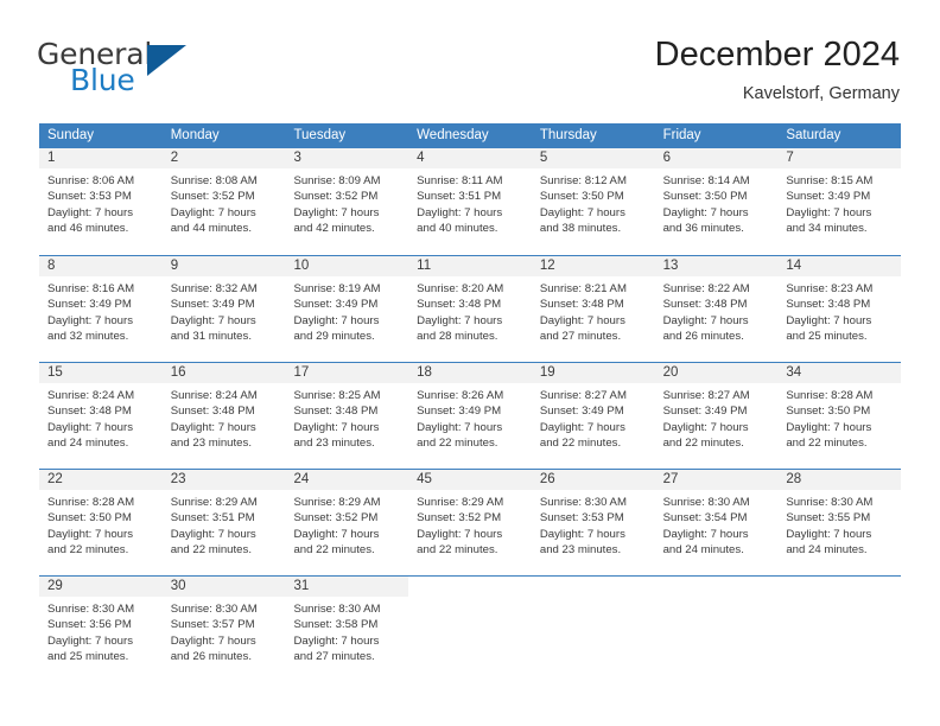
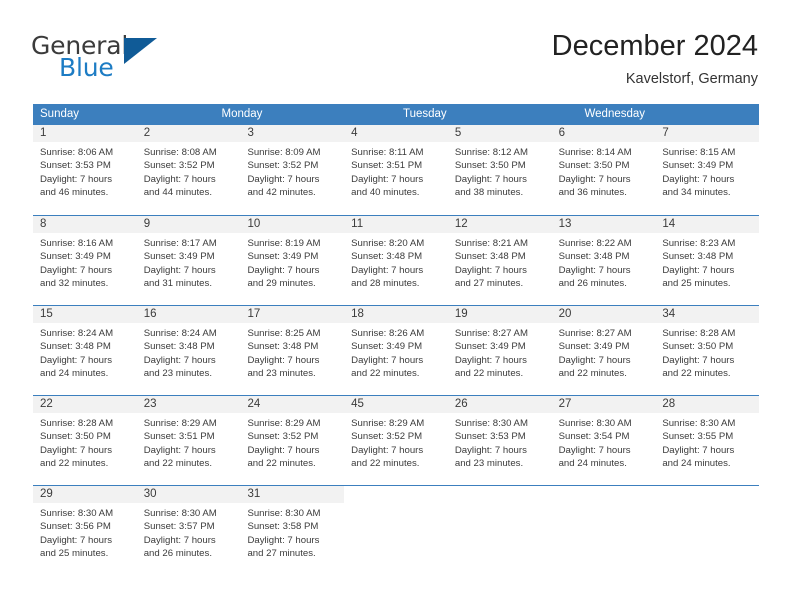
  General
  Blue
  December 2024
  Kavelstorf, Germany
  Sunday
  Monday
  Tuesday
  Wednesday
- Thursday
- Friday
- Saturday
  1
  Sunrise: 8:06 AM
  Sunset: 3:53 PM
  Daylight: 7 hours
  and 46 minutes.
  2
  Sunrise: 8:08 AM
  Sunset: 3:52 PM
  Daylight: 7 hours
  and 44 minutes.
  3
  Sunrise: 8:09 AM
  Sunset: 3:52 PM
  Daylight: 7 hours
  and 42 minutes.
  4
  Sunrise: 8:11 AM
  Sunset: 3:51 PM
  Daylight: 7 hours
  and 40 minutes.
  5
  Sunrise: 8:12 AM
  Sunset: 3:50 PM
  Daylight: 7 hours
  and 38 minutes.
  6
  Sunrise: 8:14 AM
  Sunset: 3:50 PM
  Daylight: 7 hours
  and 36 minutes.
  7
  Sunrise: 8:15 AM
  Sunset: 3:49 PM
  Daylight: 7 hours
  and 34 minutes.
  8
  Sunrise: 8:16 AM
  Sunset: 3:49 PM
  Daylight: 7 hours
  and 32 minutes.
  9
- Sunrise: 8:32 AM
+ Sunrise: 8:17 AM
  Sunset: 3:49 PM
  Daylight: 7 hours
  and 31 minutes.
  10
  Sunrise: 8:19 AM
  Sunset: 3:49 PM
  Daylight: 7 hours
  and 29 minutes.
  11
  Sunrise: 8:20 AM
  Sunset: 3:48 PM
  Daylight: 7 hours
  and 28 minutes.
  12
  Sunrise: 8:21 AM
  Sunset: 3:48 PM
  Daylight: 7 hours
  and 27 minutes.
  13
  Sunrise: 8:22 AM
  Sunset: 3:48 PM
  Daylight: 7 hours
  and 26 minutes.
  14
  Sunrise: 8:23 AM
  Sunset: 3:48 PM
  Daylight: 7 hours
  and 25 minutes.
  15
  Sunrise: 8:24 AM
  Sunset: 3:48 PM
  Daylight: 7 hours
  and 24 minutes.
  16
  Sunrise: 8:24 AM
  Sunset: 3:48 PM
  Daylight: 7 hours
  and 23 minutes.
  17
  Sunrise: 8:25 AM
  Sunset: 3:48 PM
  Daylight: 7 hours
  and 23 minutes.
  18
  Sunrise: 8:26 AM
  Sunset: 3:49 PM
  Daylight: 7 hours
  and 22 minutes.
  19
  Sunrise: 8:27 AM
  Sunset: 3:49 PM
  Daylight: 7 hours
  and 22 minutes.
  20
  Sunrise: 8:27 AM
  Sunset: 3:49 PM
  Daylight: 7 hours
  and 22 minutes.
  34
  Sunrise: 8:28 AM
  Sunset: 3:50 PM
  Daylight: 7 hours
  and 22 minutes.
  22
  Sunrise: 8:28 AM
  Sunset: 3:50 PM
  Daylight: 7 hours
  and 22 minutes.
  23
  Sunrise: 8:29 AM
  Sunset: 3:51 PM
  Daylight: 7 hours
  and 22 minutes.
  24
  Sunrise: 8:29 AM
  Sunset: 3:52 PM
  Daylight: 7 hours
  and 22 minutes.
  45
  Sunrise: 8:29 AM
  Sunset: 3:52 PM
  Daylight: 7 hours
  and 22 minutes.
  26
  Sunrise: 8:30 AM
  Sunset: 3:53 PM
  Daylight: 7 hours
  and 23 minutes.
  27
  Sunrise: 8:30 AM
  Sunset: 3:54 PM
  Daylight: 7 hours
  and 24 minutes.
  28
  Sunrise: 8:30 AM
  Sunset: 3:55 PM
  Daylight: 7 hours
  and 24 minutes.
  29
  Sunrise: 8:30 AM
  Sunset: 3:56 PM
  Daylight: 7 hours
  and 25 minutes.
  30
  Sunrise: 8:30 AM
  Sunset: 3:57 PM
  Daylight: 7 hours
  and 26 minutes.
  31
  Sunrise: 8:30 AM
  Sunset: 3:58 PM
  Daylight: 7 hours
  and 27 minutes.
